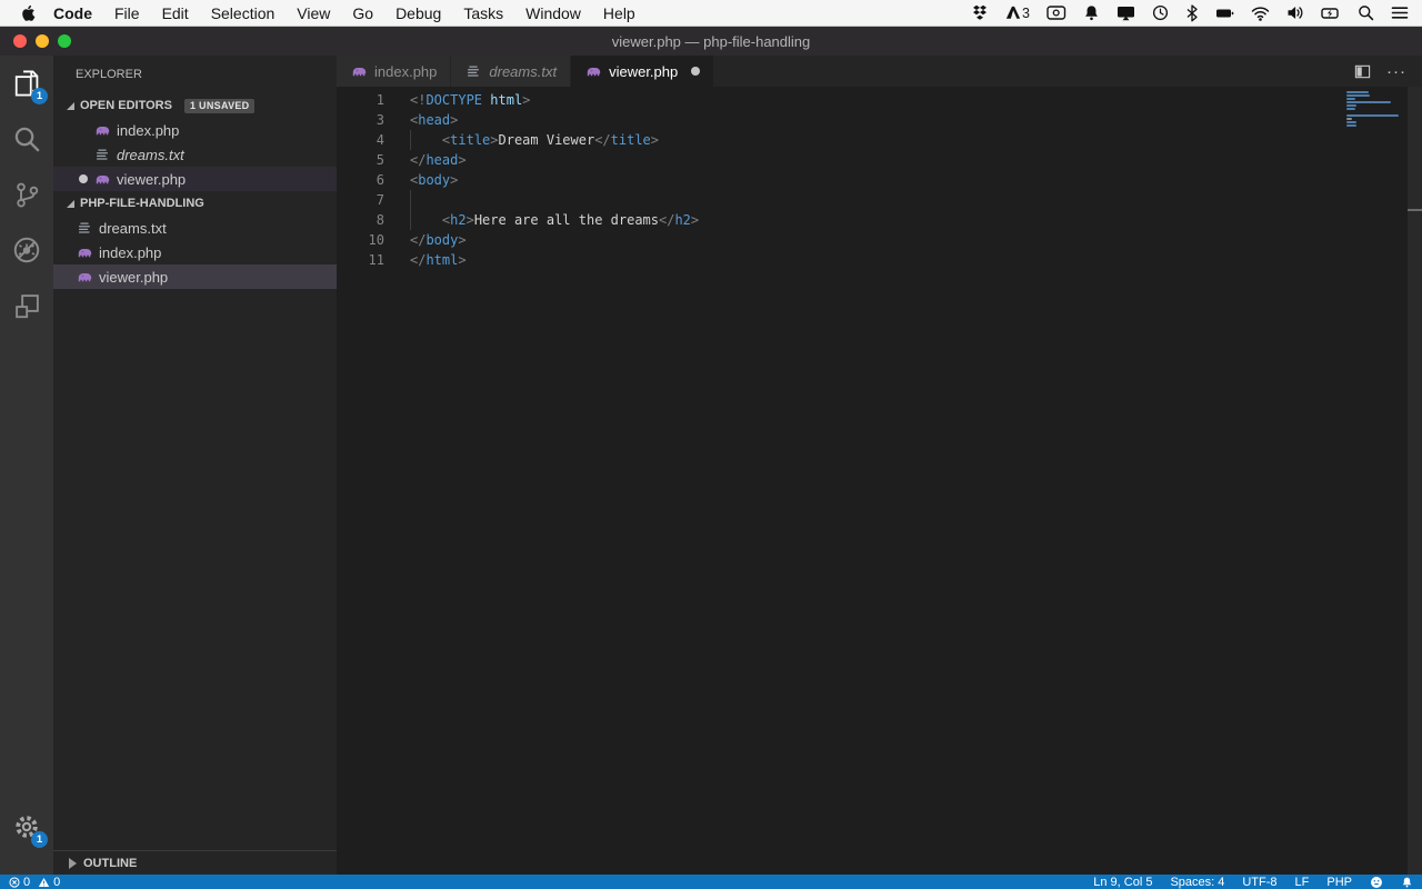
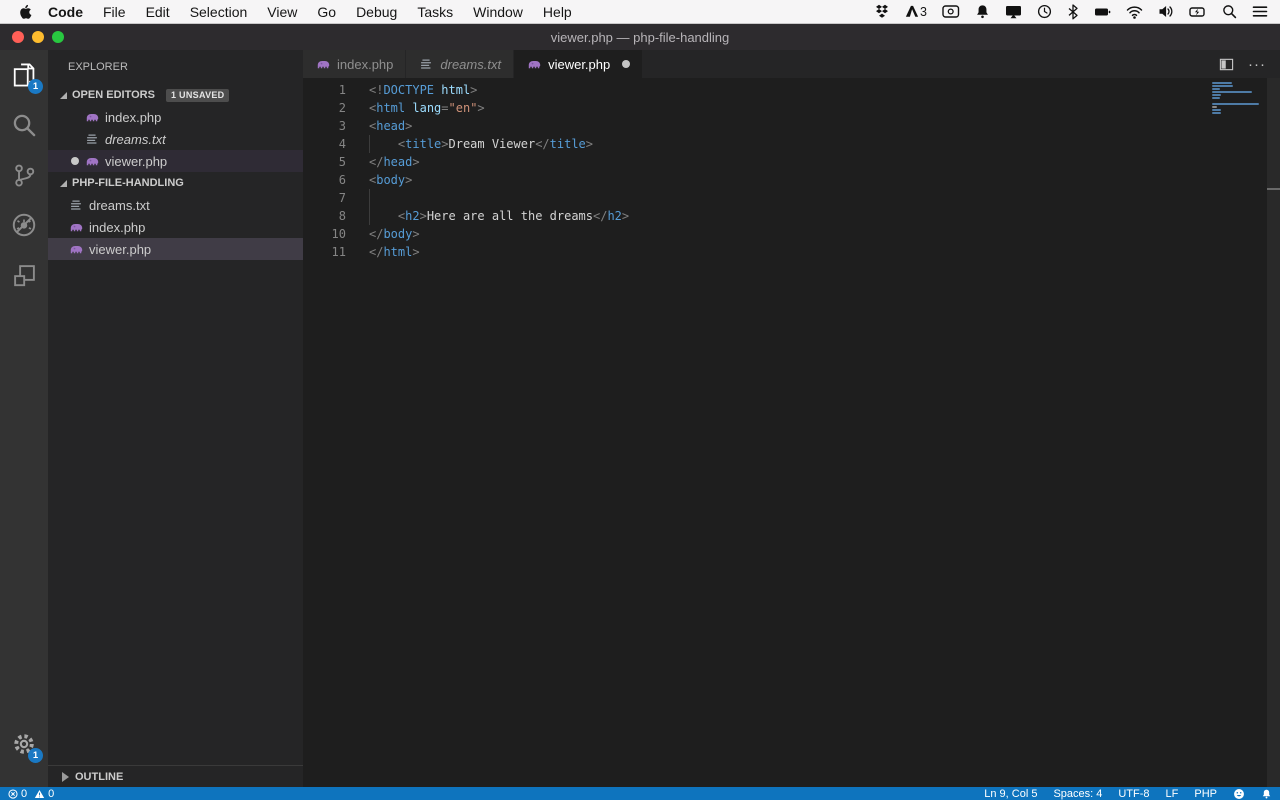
  Code
  File
  Edit
  Selection
  View
  Go
  Debug
  Tasks
  Window
  Help
  3
  viewer.php — php-file-handling
  1
  1
  EXPLORER
  OPEN EDITORS
  1 UNSAVED
  index.php
  dreams.txt
  viewer.php
  PHP-FILE-HANDLING
  dreams.txt
  index.php
  viewer.php
  OUTLINE
  index.php
  dreams.txt
  viewer.php
  ···
  1
  <!DOCTYPE html>
+ 2
+ <html lang="en">
  3
  <head>
  4
  <title>Dream Viewer</title>
  5
  </head>
  6
  <body>
  7
  8
  <h2>Here are all the dreams</h2>
  10
  </body>
  11
  </html>
  0
  0
  Ln 9, Col 5
  Spaces: 4
  UTF-8
  LF
  PHP
